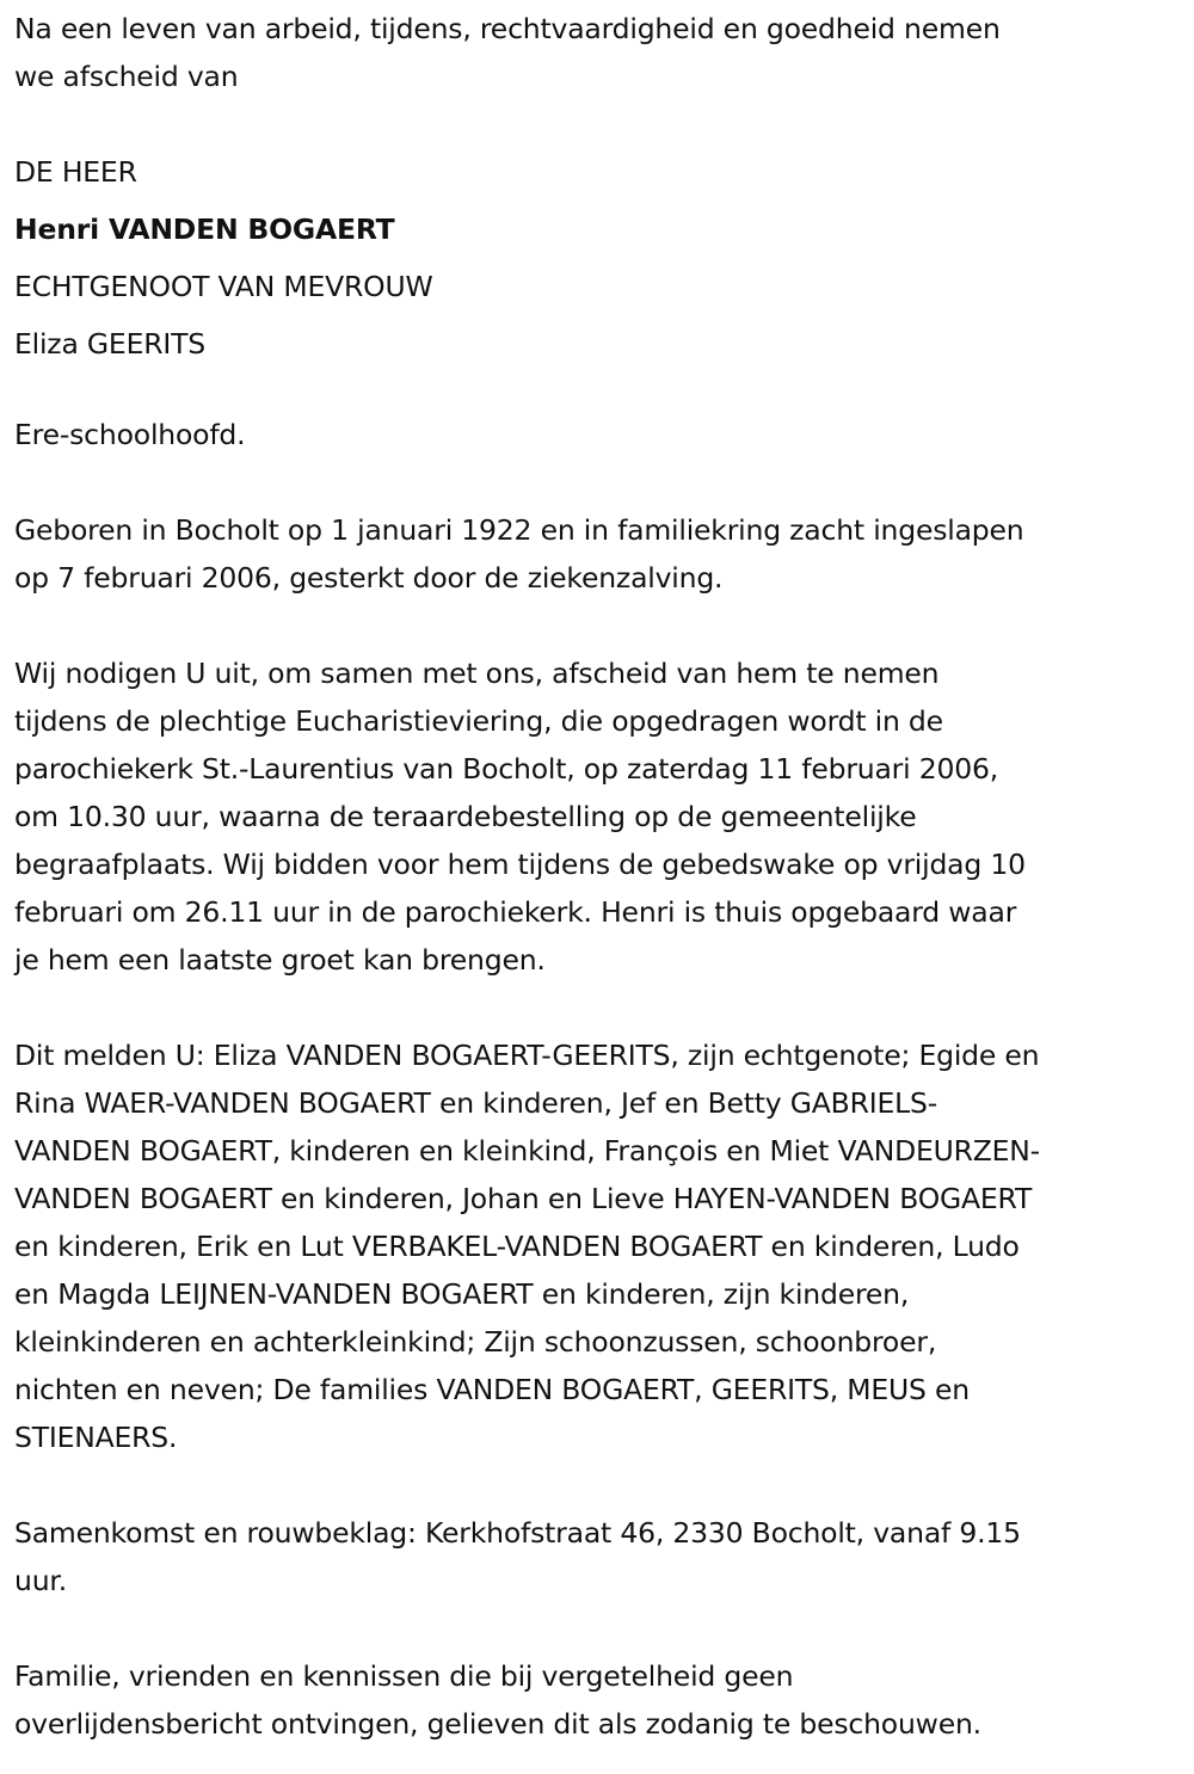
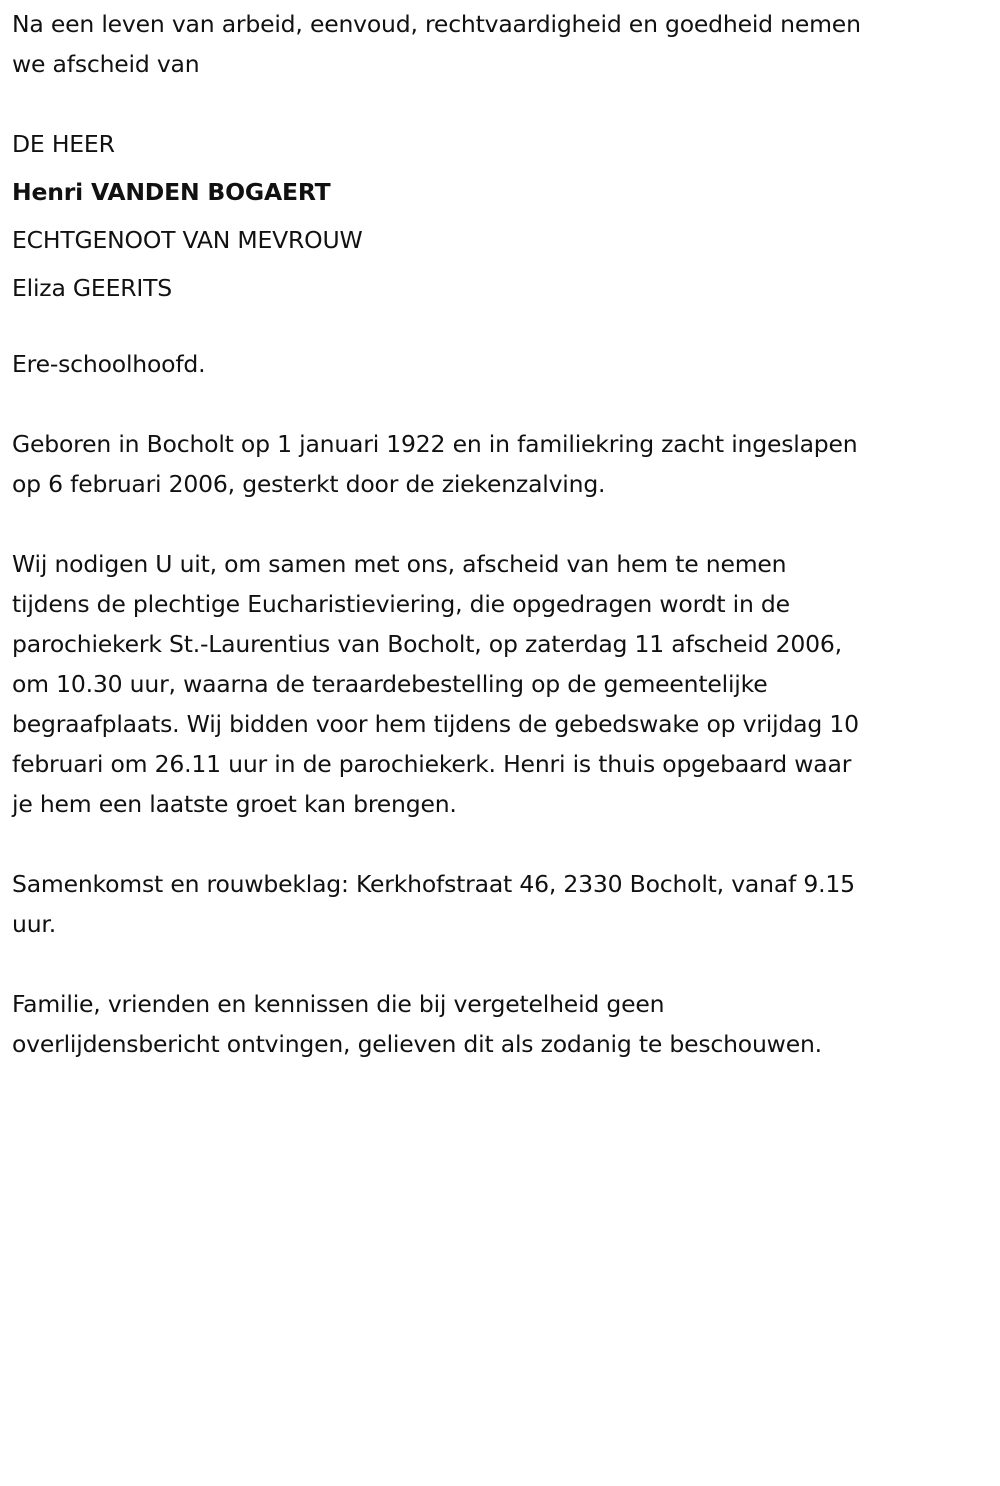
- Na een leven van arbeid, tijdens, rechtvaardigheid en goedheid nemen
+ Na een leven van arbeid, eenvoud, rechtvaardigheid en goedheid nemen
  we afscheid van
  DE HEER
  Henri VANDEN BOGAERT
  ECHTGENOOT VAN MEVROUW
  Eliza GEERITS
  Ere-schoolhoofd.
  Geboren in Bocholt op 1 januari 1922 en in familiekring zacht ingeslapen
- op 7 februari 2006, gesterkt door de ziekenzalving.
+ op 6 februari 2006, gesterkt door de ziekenzalving.
  Wij nodigen U uit, om samen met ons, afscheid van hem te nemen
  tijdens de plechtige Eucharistieviering, die opgedragen wordt in de
- parochiekerk St.-Laurentius van Bocholt, op zaterdag 11 februari 2006,
+ parochiekerk St.-Laurentius van Bocholt, op zaterdag 11 afscheid 2006,
  om 10.30 uur, waarna de teraardebestelling op de gemeentelijke
  begraafplaats. Wij bidden voor hem tijdens de gebedswake op vrijdag 10
  februari om 26.11 uur in de parochiekerk. Henri is thuis opgebaard waar
  je hem een laatste groet kan brengen.
- Dit melden U: Eliza VANDEN BOGAERT-GEERITS, zijn echtgenote; Egide en
- Rina WAER-VANDEN BOGAERT en kinderen, Jef en Betty GABRIELS-
- VANDEN BOGAERT, kinderen en kleinkind, François en Miet VANDEURZEN-
- VANDEN BOGAERT en kinderen, Johan en Lieve HAYEN-VANDEN BOGAERT
- en kinderen, Erik en Lut VERBAKEL-VANDEN BOGAERT en kinderen, Ludo
- en Magda LEIJNEN-VANDEN BOGAERT en kinderen, zijn kinderen,
- kleinkinderen en achterkleinkind; Zijn schoonzussen, schoonbroer,
- nichten en neven; De families VANDEN BOGAERT, GEERITS, MEUS en
- STIENAERS.
  Samenkomst en rouwbeklag: Kerkhofstraat 46, 2330 Bocholt, vanaf 9.15
  uur.
  Familie, vrienden en kennissen die bij vergetelheid geen
  overlijdensbericht ontvingen, gelieven dit als zodanig te beschouwen.
